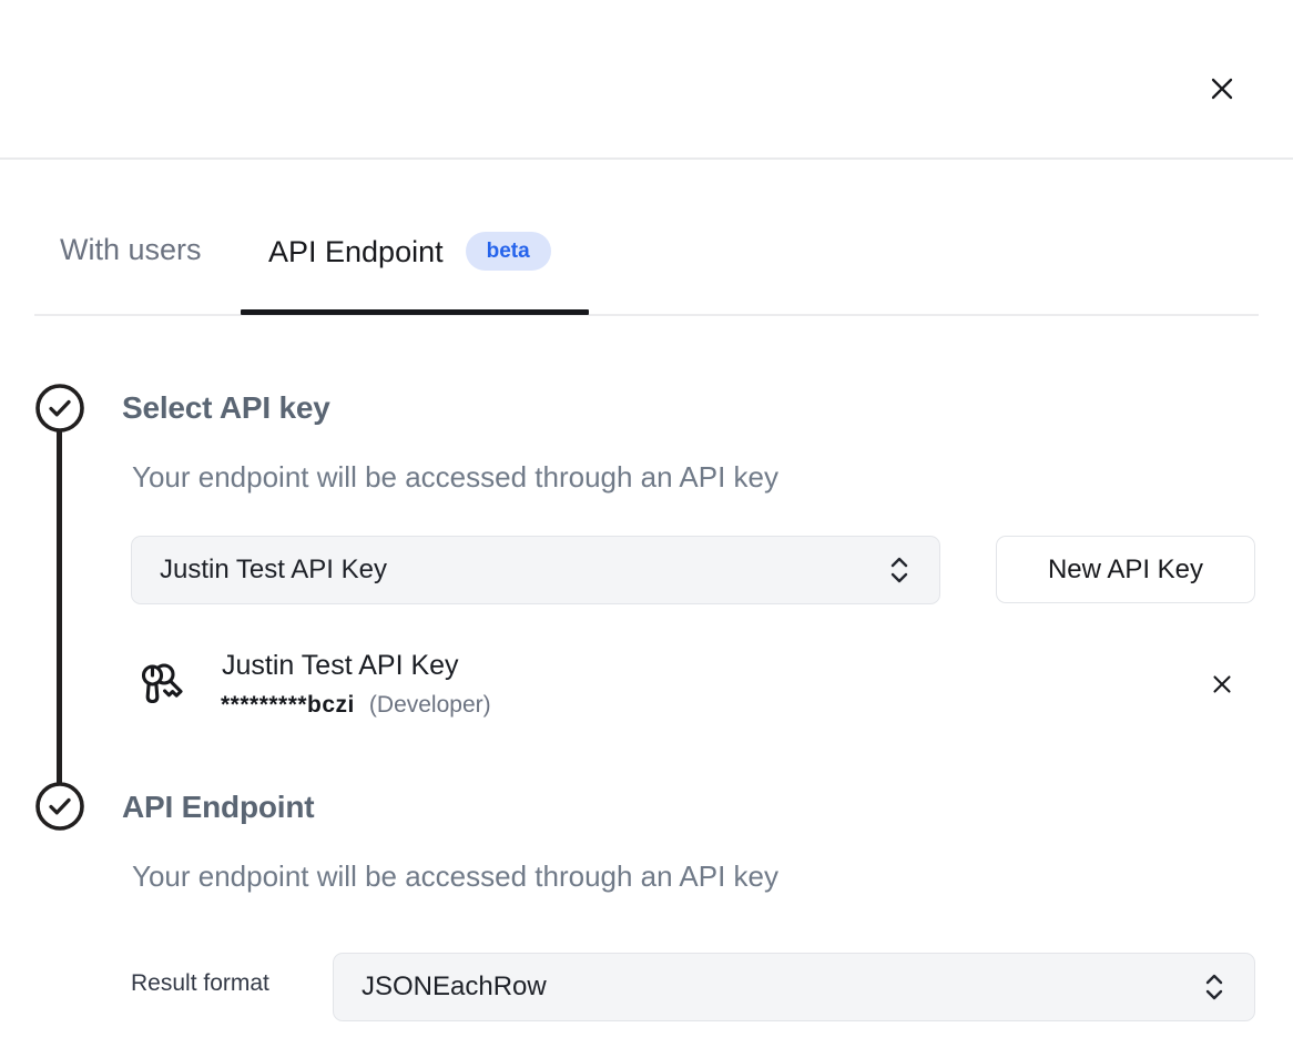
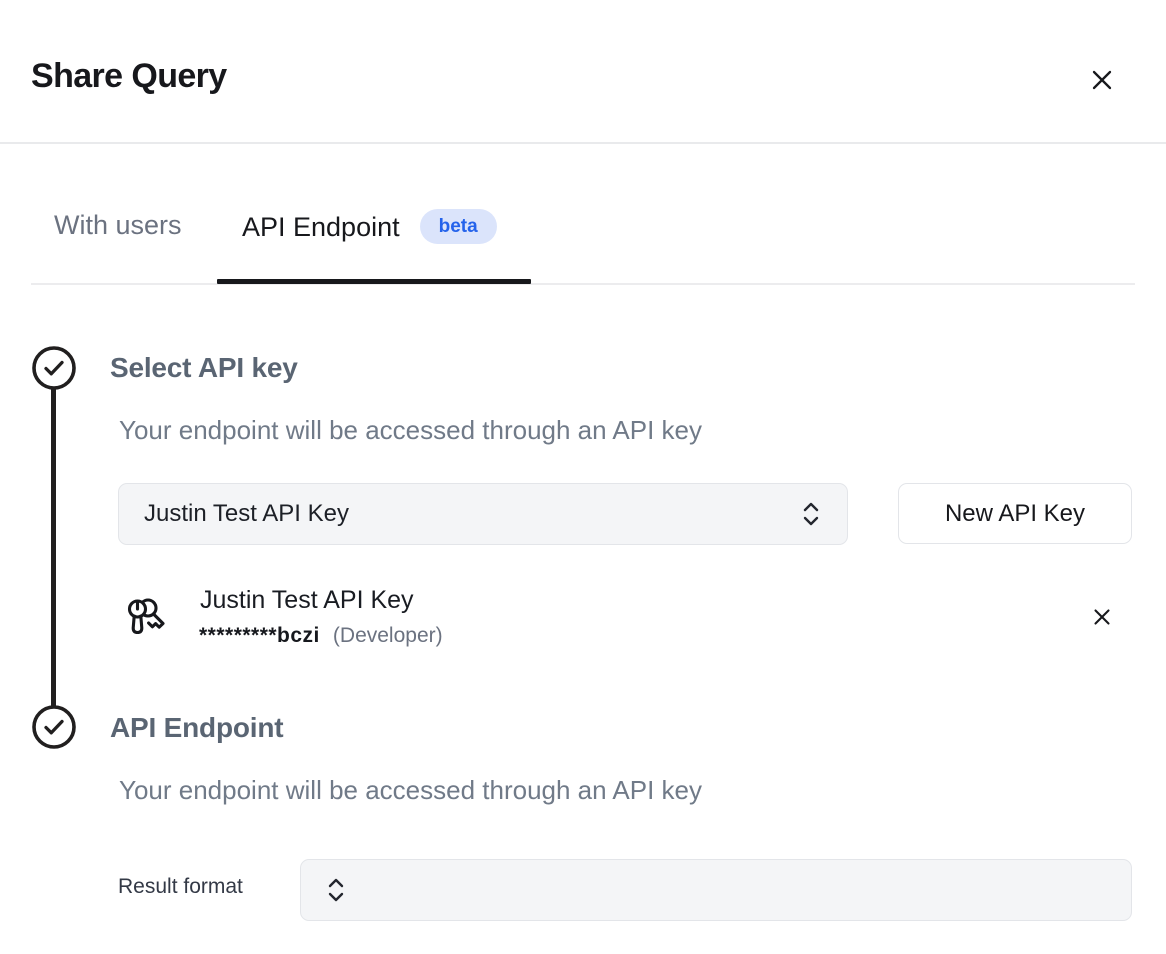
+ Share Query
  With users
  API Endpoint
  beta
  Select API key
  Your endpoint will be accessed through an API key
  Justin Test API Key
  New API Key
  Justin Test API Key
  *********bczi
  (Developer)
  API Endpoint
  Your endpoint will be accessed through an API key
  Result format
- JSONEachRow
